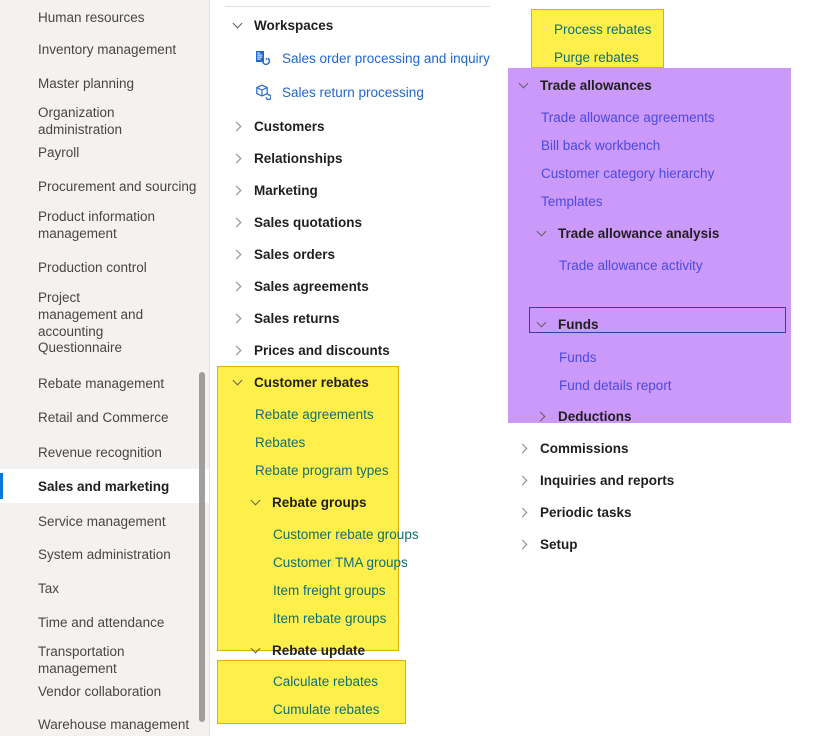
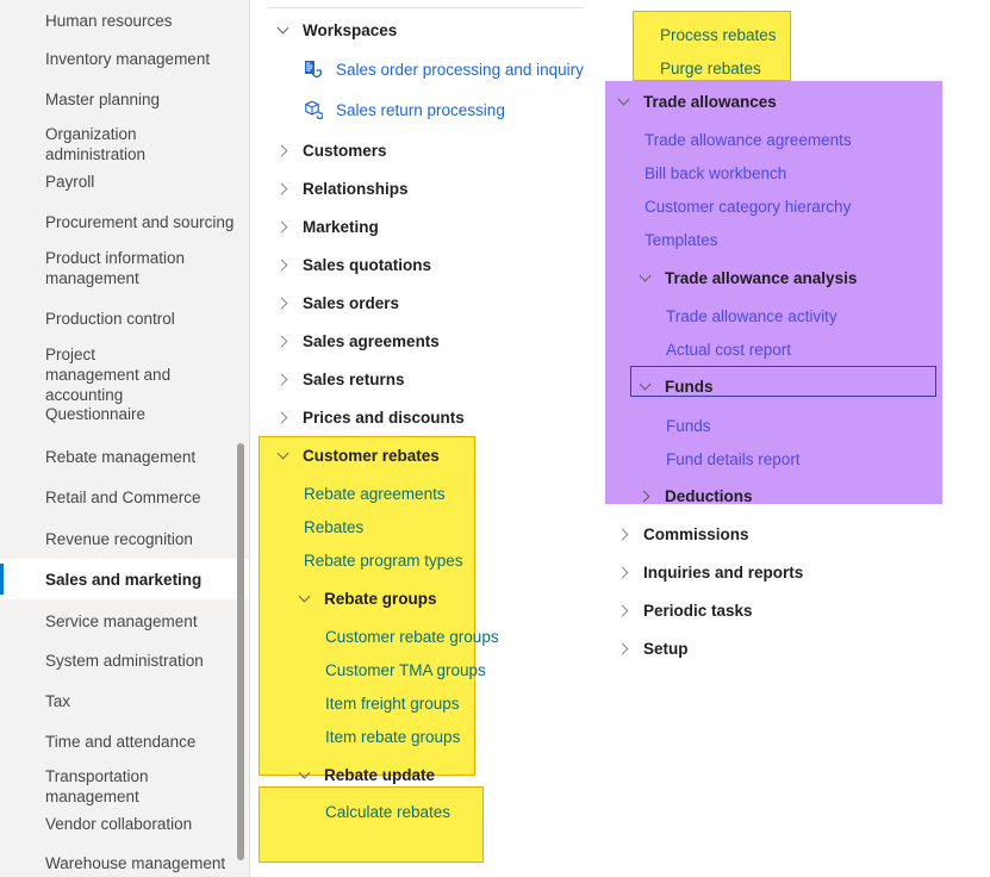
  Human resources
  Inventory management
  Master planning
  Organization administration
  Payroll
  Procurement and sourcing
  Product information management
  Production control
  Project management and accounting
  Questionnaire
  Rebate management
  Retail and Commerce
  Revenue recognition
  Sales and marketing
  Service management
  System administration
  Tax
  Time and attendance
  Transportation management
  Vendor collaboration
  Warehouse management
  Workspaces
  Sales order processing and inquiry
  Sales return processing
  Customers
  Relationships
  Marketing
  Sales quotations
  Sales orders
  Sales agreements
  Sales returns
  Prices and discounts
  Customer rebates
  Rebate agreements
  Rebates
  Rebate program types
  Rebate groups
  Customer rebate groups
  Customer TMA groups
  Item freight groups
  Item rebate groups
  Rebate update
  Calculate rebates
- Cumulate rebates
  Process rebates
  Purge rebates
  Trade allowances
  Trade allowance agreements
  Bill back workbench
  Customer category hierarchy
  Templates
  Trade allowance analysis
  Trade allowance activity
+ Actual cost report
  Funds
  Funds
  Fund details report
  Deductions
  Commissions
  Inquiries and reports
  Periodic tasks
  Setup
